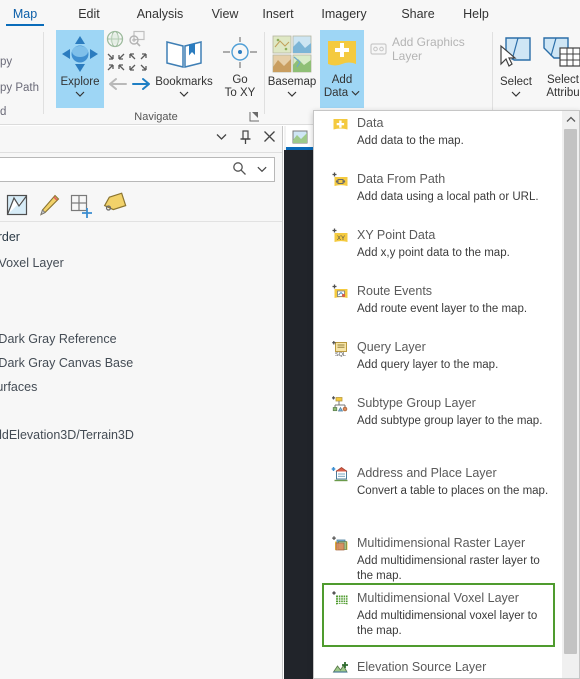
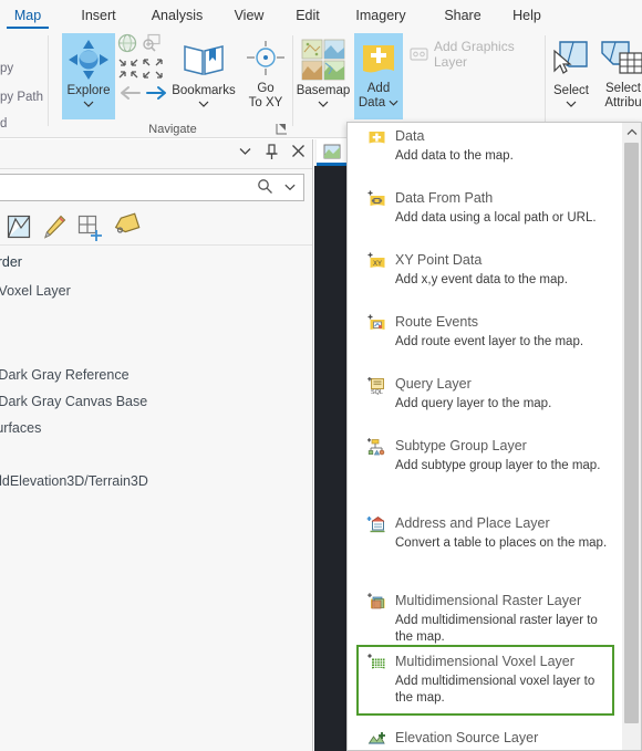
  Map
- Edit
+ Insert
  Analysis
  View
- Insert
+ Edit
  Imagery
  Share
  Help
  py
  py Path
  d
  Explore
  Bookmarks
  Go
  To XY
  Navigate
  Basemap
  Add
  Data
  Add Graphics Layer
  Select
  Select
  Attribu
  Voxel Layer
  Dark Gray Reference
  Dark Gray Canvas Base
  rfaces
  ldElevation3D/Terrain3D
  Data
  Add data to the map.
  Data From Path
  Add data using a local path or URL.
  XY Point Data
- Add x,y point data to the map.
+ Add x,y event data to the map.
  Route Events
  Add route event layer to the map.
  Query Layer
  Add query layer to the map.
  Subtype Group Layer
  Add subtype group layer to the map.
  Address and Place Layer
  Convert a table to places on the map.
  Multidimensional Raster Layer
  Add multidimensional raster layer to the map.
  Multidimensional Voxel Layer
  Add multidimensional voxel layer to the map.
  Elevation Source Layer
